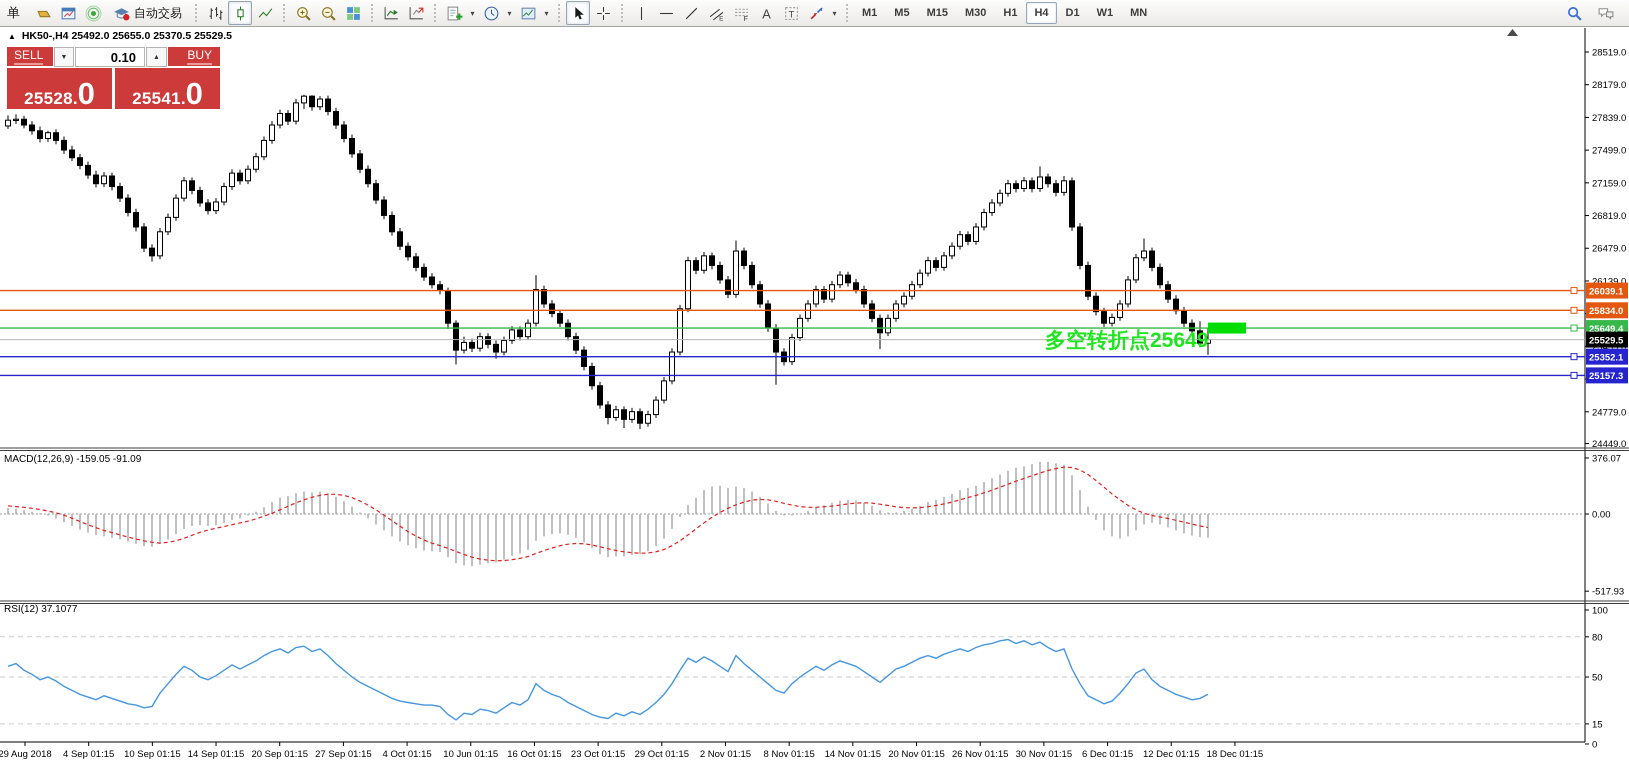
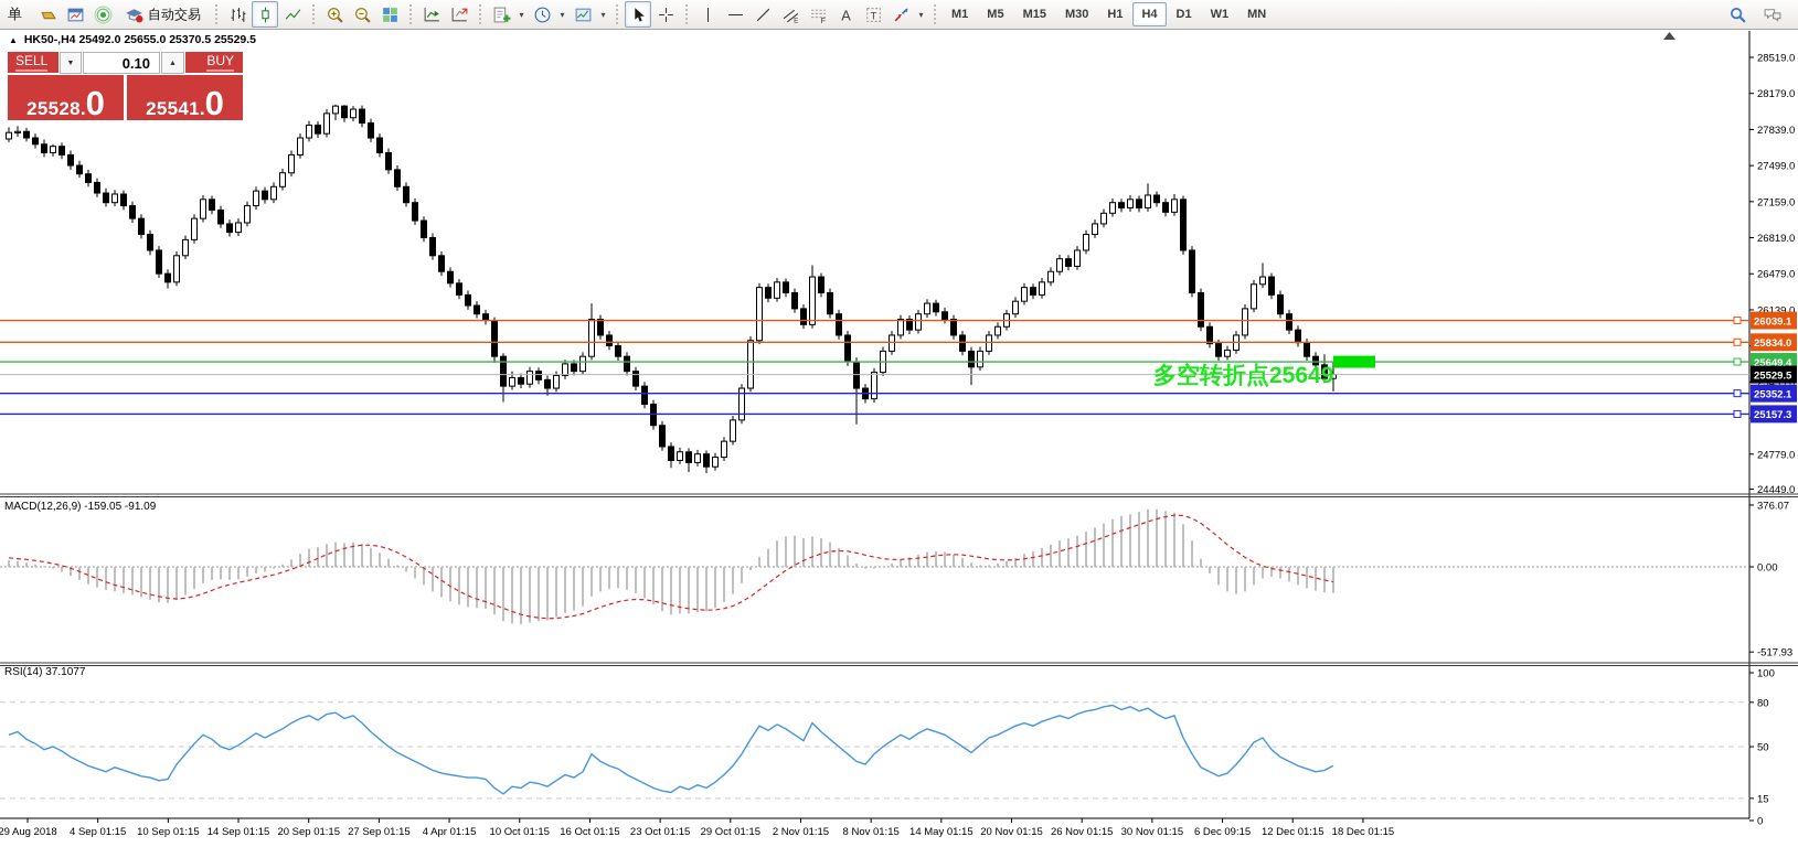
  单
  自动交易
  ▾
  ▾
  ▾
  A
  T
  ▾
  M1
  M5
  M15
  M30
  H1
  H4
  D1
  W1
  MN
  28519.0
  28179.0
  27839.0
  27499.0
  27159.0
  26819.0
  26479.0
  26139.0
  24779.0
  24449.0
  26039.1
  25834.0
  25649.4
  25529.5
  25352.1
  25157.3
  376.07
  0.00
  -517.93
  100
  80
  50
  15
  0
  29 Aug 2018
  4 Sep 01:15
  10 Sep 01:15
  14 Sep 01:15
  20 Sep 01:15
  27 Sep 01:15
- 4 Oct 01:15
+ 4 Apr 01:15
- 10 Jun 01:15
+ 10 Oct 01:15
  16 Oct 01:15
  23 Oct 01:15
  29 Oct 01:15
  2 Nov 01:15
  8 Nov 01:15
- 14 Nov 01:15
+ 14 May 01:15
  20 Nov 01:15
  26 Nov 01:15
  30 Nov 01:15
- 6 Dec 01:15
+ 6 Dec 09:15
  12 Dec 01:15
  18 Dec 01:15
  ▲ HK50-,H4 25492.0 25655.0 25370.5 25529.5
  SELL
  0.10
  BUY
  25528
  .
  0
  25541
  .
  0
  MACD(12,26,9) -159.05 -91.09
- RSI(12) 37.1077
+ RSI(14) 37.1077
  多空转折点25649
